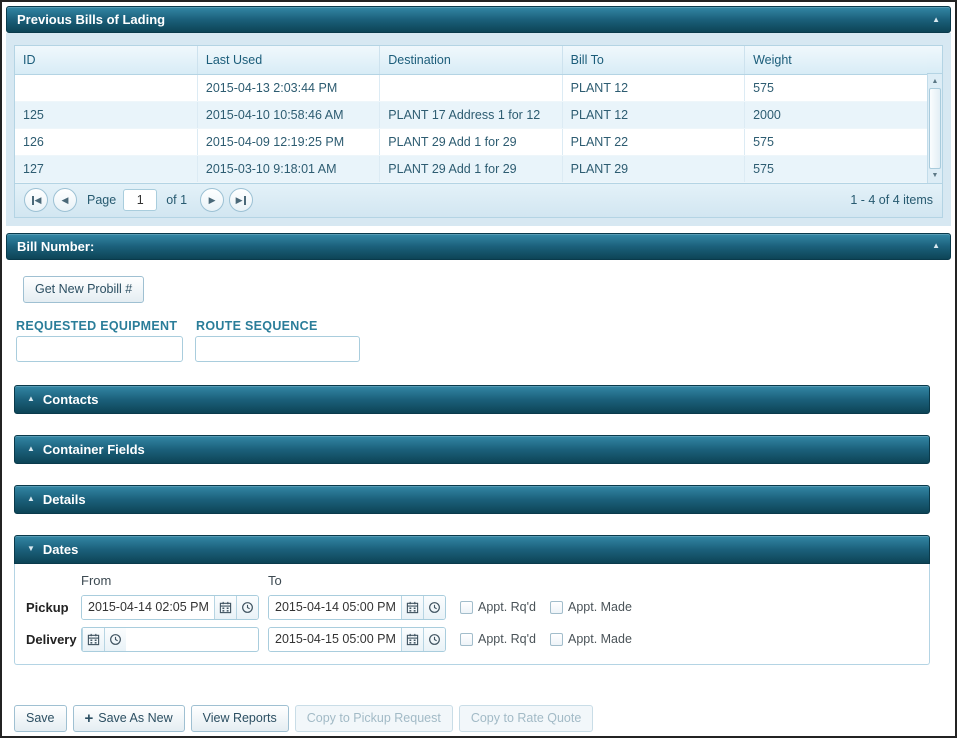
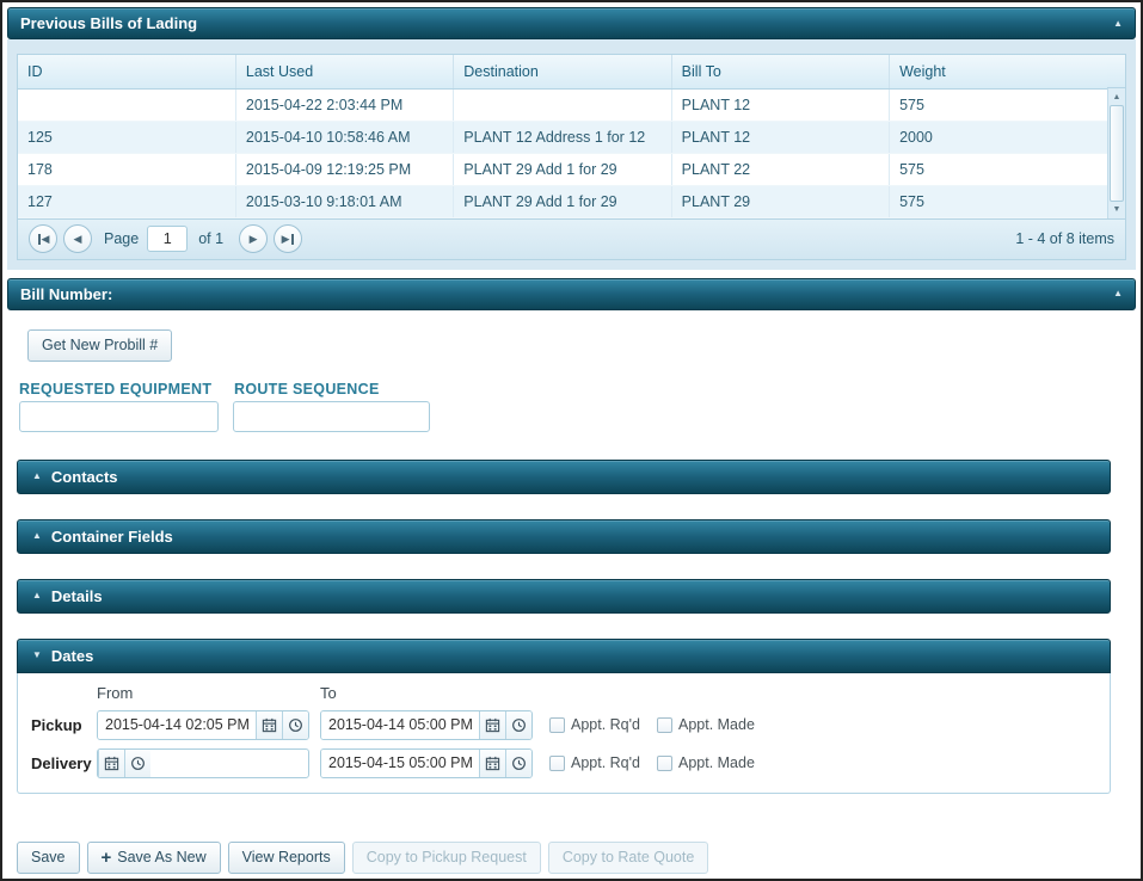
  Previous Bills of Lading
  ▲
  ID	Last Used	Destination	Bill To	Weight
- 	2015-04-13 2:03:44 PM		PLANT 12	575
+ 	2015-04-22 2:03:44 PM		PLANT 12	575
- 125	2015-04-10 10:58:46 AM	PLANT 17 Address 1 for 12	PLANT 12	2000
+ 125	2015-04-10 10:58:46 AM	PLANT 12 Address 1 for 12	PLANT 12	2000
- 126	2015-04-09 12:19:25 PM	PLANT 29 Add 1 for 29	PLANT 22	575
+ 178	2015-04-09 12:19:25 PM	PLANT 29 Add 1 for 29	PLANT 22	575
  127	2015-03-10 9:18:01 AM	PLANT 29 Add 1 for 29	PLANT 29	575
  ◀
  ◀
  Page
  1
  of 1
  ▶
  ▶
- 1 - 4 of 4 items
+ 1 - 4 of 8 items
  Bill Number:
  ▲
  Get New Probill #
  REQUESTED EQUIPMENT
  ROUTE SEQUENCE
  ▲
  Contacts
  ▲
  Container Fields
  ▲
  Details
  ▼
  Dates
  From
  To
  Pickup
  2015-04-14 02:05 PM
  2015-04-14 05:00 PM
  Appt. Rq'd
  Appt. Made
  Delivery
  2015-04-15 05:00 PM
  Appt. Rq'd
  Appt. Made
  Save
  +
  Save As New
  View Reports
  Copy to Pickup Request
  Copy to Rate Quote
